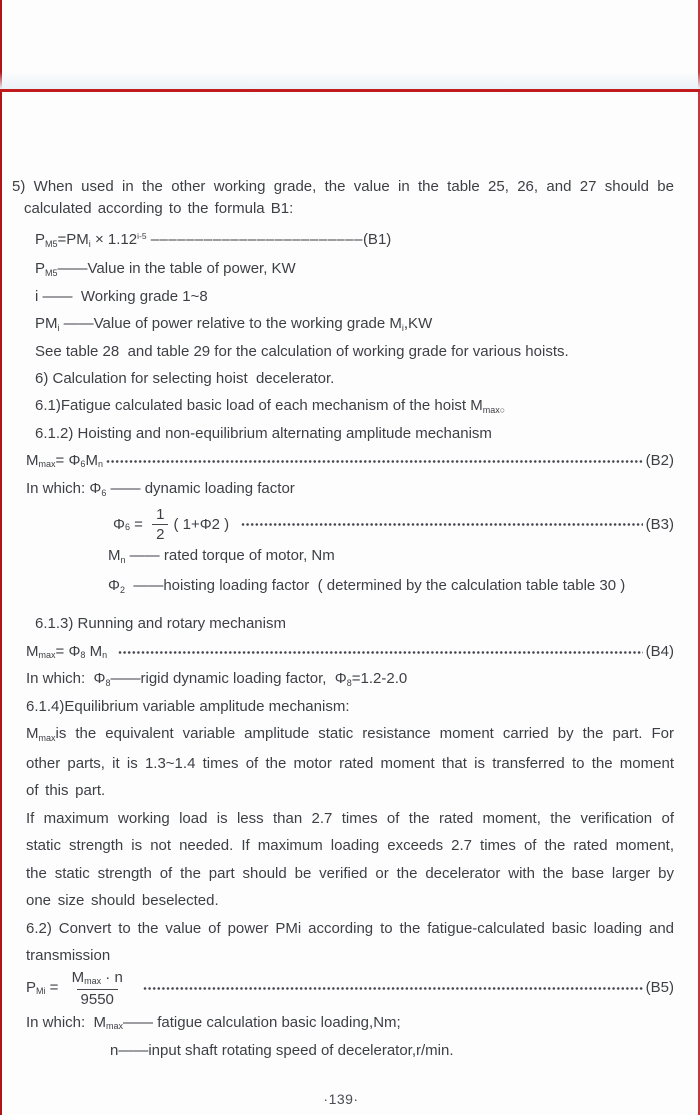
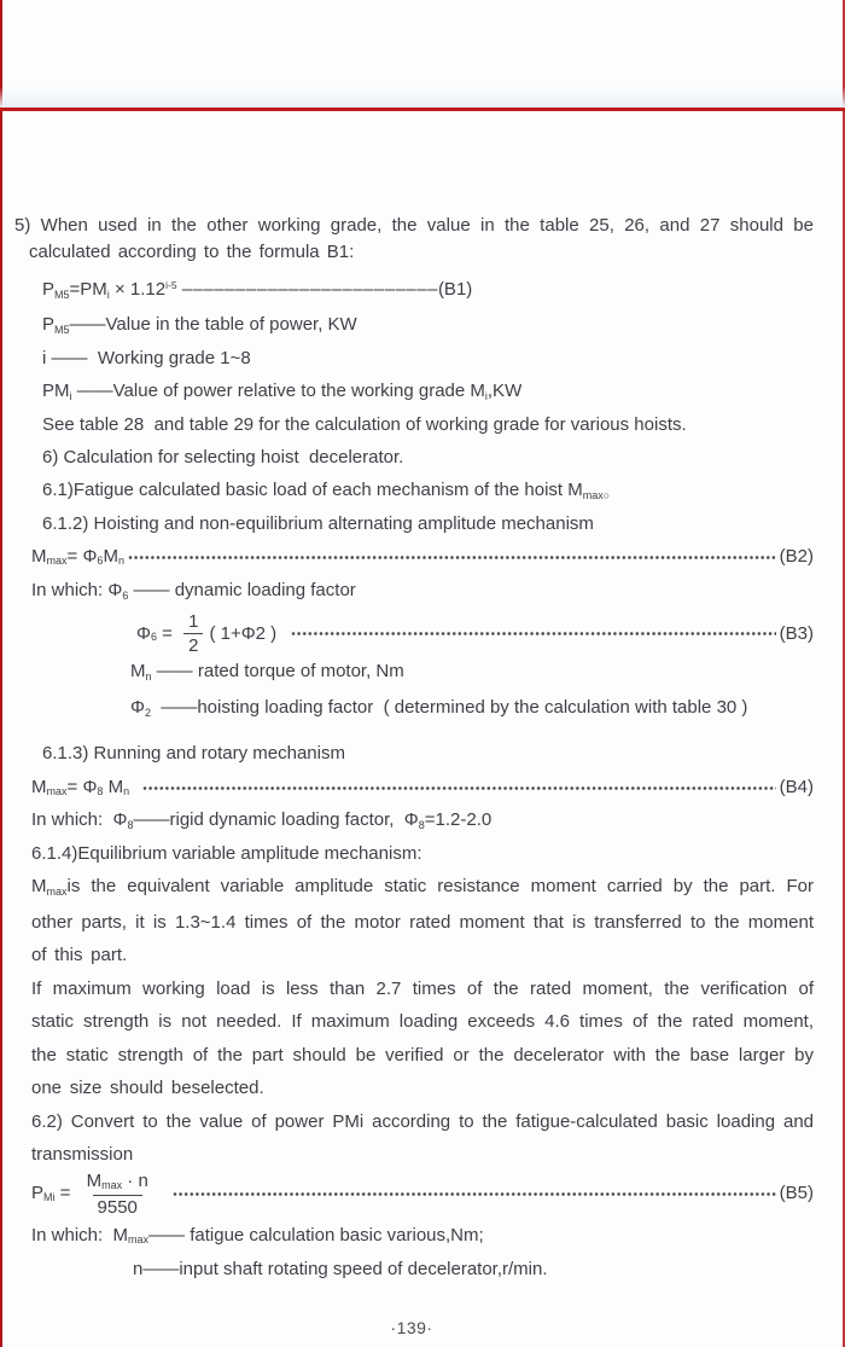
  5) When used in the other working grade, the value in the table 25, 26, and 27 should be calculated according to the formula B1:
  PM5=PMi × 1.12i-5 ––––––––––––––––––––––––(B1)
  PM5——Value in the table of power, KW
  i —— Working grade 1~8
  PMi ——Value of power relative to the working grade Mi,KW
  See table 28 and table 29 for the calculation of working grade for various hoists.
  6) Calculation for selecting hoist decelerator.
  6.1)Fatigue calculated basic load of each mechanism of the hoist Mmax○
  6.1.2) Hoisting and non-equilibrium alternating amplitude mechanism
  M
  max
  = Φ
  6
  M
  n
  (B2)
  In which: Φ6 —— dynamic loading factor
  Φ
  6
  =
  1
  2
  ( 1+Φ2 )
  (B3)
  Mn —— rated torque of motor, Nm
- Φ2 ——hoisting loading factor ( determined by the calculation table table 30 )
+ Φ2 ——hoisting loading factor ( determined by the calculation with table 30 )
  6.1.3) Running and rotary mechanism
  M
  max
  = Φ
  8
  M
  n
  (B4)
  In which: Φ8——rigid dynamic loading factor, Φ8=1.2-2.0
  6.1.4)Equilibrium variable amplitude mechanism:
  Mmaxis the equivalent variable amplitude static resistance moment carried by the part. For other parts, it is 1.3~1.4 times of the motor rated moment that is transferred to the moment of this part.
- If maximum working load is less than 2.7 times of the rated moment, the verification of static strength is not needed. If maximum loading exceeds 2.7 times of the rated moment, the static strength of the part should be verified or the decelerator with the base larger by one size should beselected.
+ If maximum working load is less than 2.7 times of the rated moment, the verification of static strength is not needed. If maximum loading exceeds 4.6 times of the rated moment, the static strength of the part should be verified or the decelerator with the base larger by one size should beselected.
  6.2) Convert to the value of power PMi according to the fatigue-calculated basic loading and transmission
  P
  Mi
  =
  Mmax · n
  9550
  (B5)
- In which: Mmax—— fatigue calculation basic loading,Nm;
+ In which: Mmax—— fatigue calculation basic various,Nm;
  n——input shaft rotating speed of decelerator,r/min.
  ·139·
